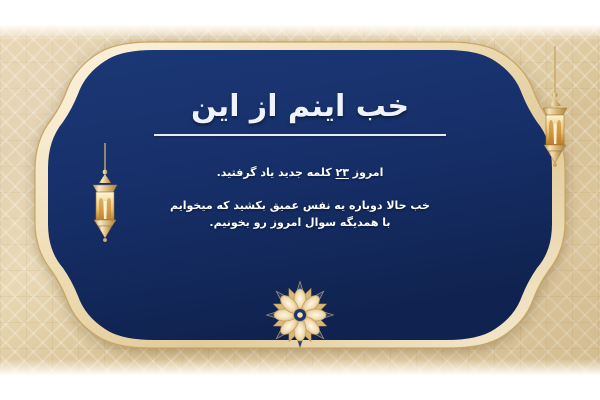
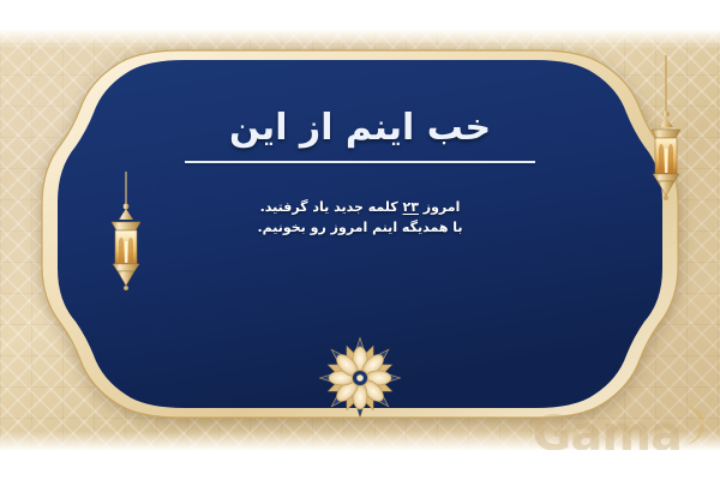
  خب اینم از این
  امروز ۲۳ کلمه جدید یاد گرفتید.
- خب حالا دوباره یه نفس عمیق بکشید که میخوایم
- با همدیگه سوال امروز رو بخونیم.
+ با همدیگه اینم امروز رو بخونیم.
+ Gama
